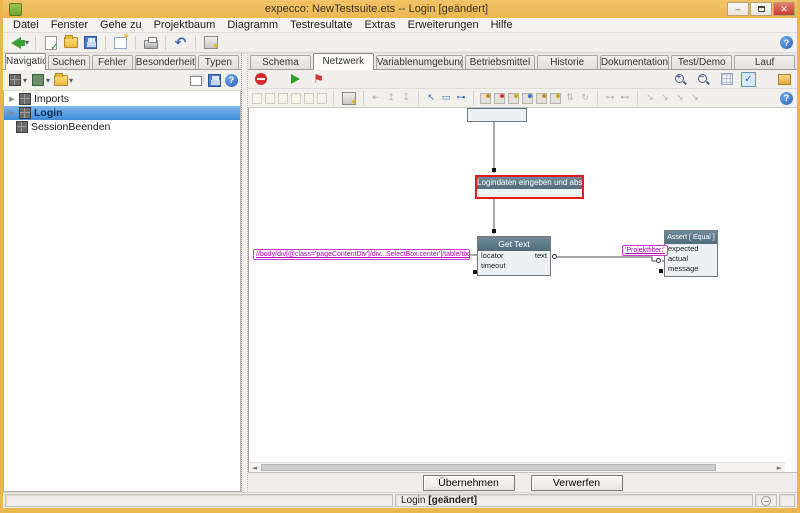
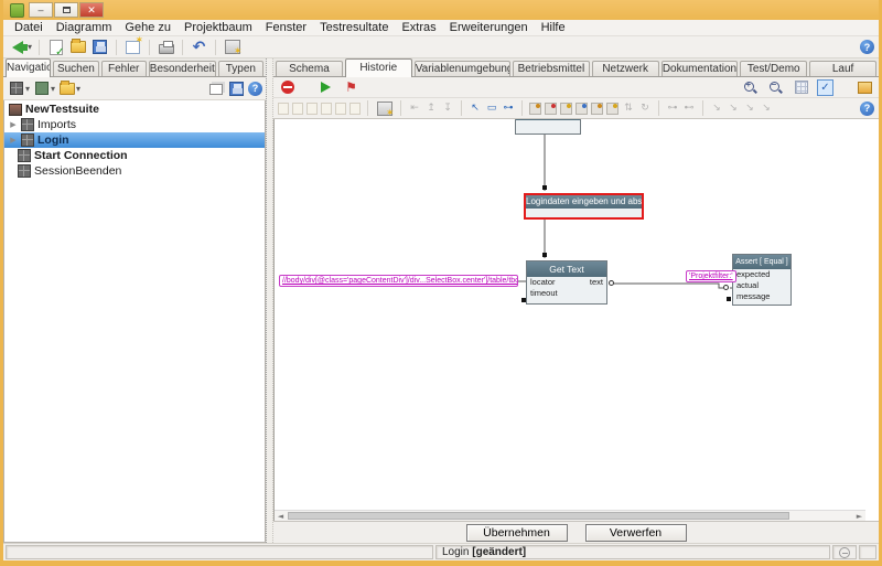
- expecco: NewTestsuite.ets -- Login [geändert]
  –
  ✕
  Datei
- Fenster
+ Diagramm
  Gehe zu
  Projektbaum
- Diagramm
+ Fenster
  Testresultate
  Extras
  Erweiterungen
  Hilfe
  ▾
  ✓
  ↶
  ?
  Navigatio
  Suchen
  Fehler
  Besonderheit
  Typen
  ▾
  ▾
  ▾
  ?
+ NewTestsuite
  ▶
  Imports
  ▶
  Login
+ Start Connection
  SessionBeenden
  Schema
- Netzwerk
+ Historie
  Variablenumgebung
  Betriebsmittel
- Historie
+ Netzwerk
  Dokumentation
  Test/Demo
  Lauf
  ⚑
  +
  −
  ✓
  ⇤
  ↥
  ↧
  ↖
  ▭
  ⊶
  ⇅
  ↻
  ⊶
  ⊷
  ↘
  ↘
  ↘
  ↘
  ?
  Logindaten eingeben und abs
  Get Text
  locator
  text
  timeout
  expected
  actual
  message
  ◄
  ►
  Übernehmen
  Verwerfen
  Login
  [geändert]
